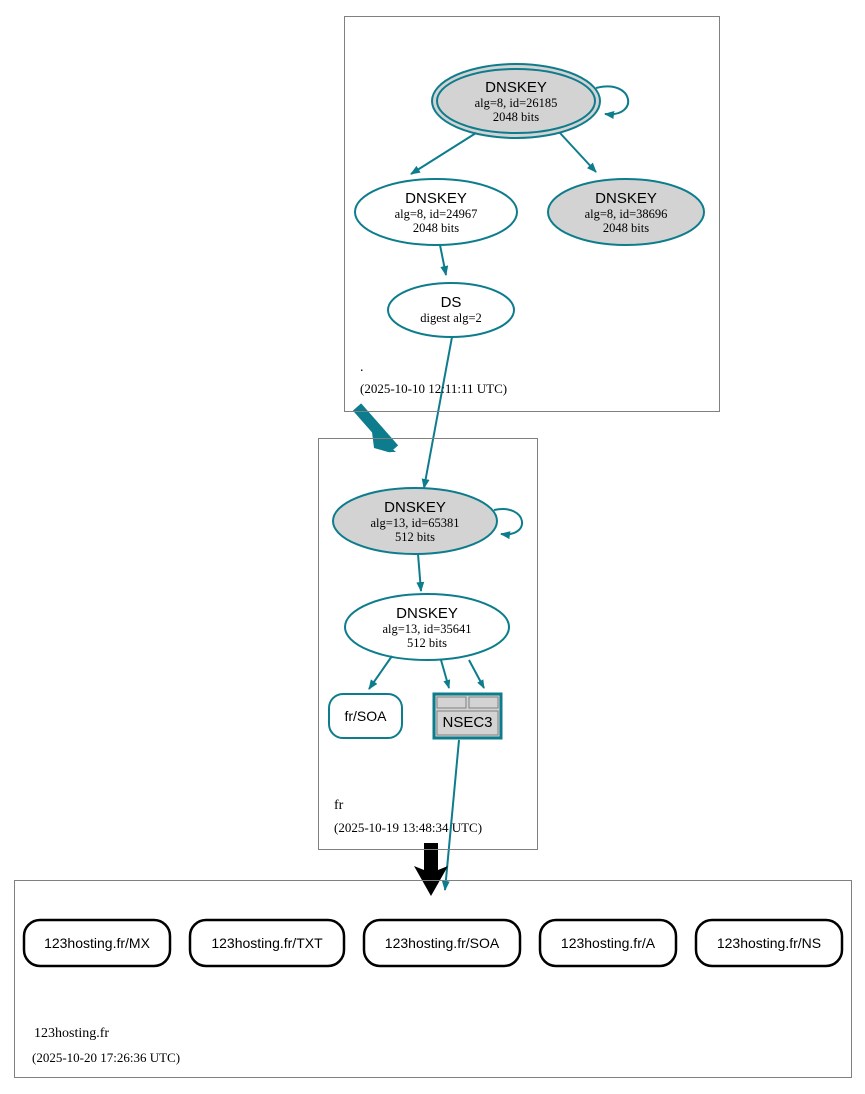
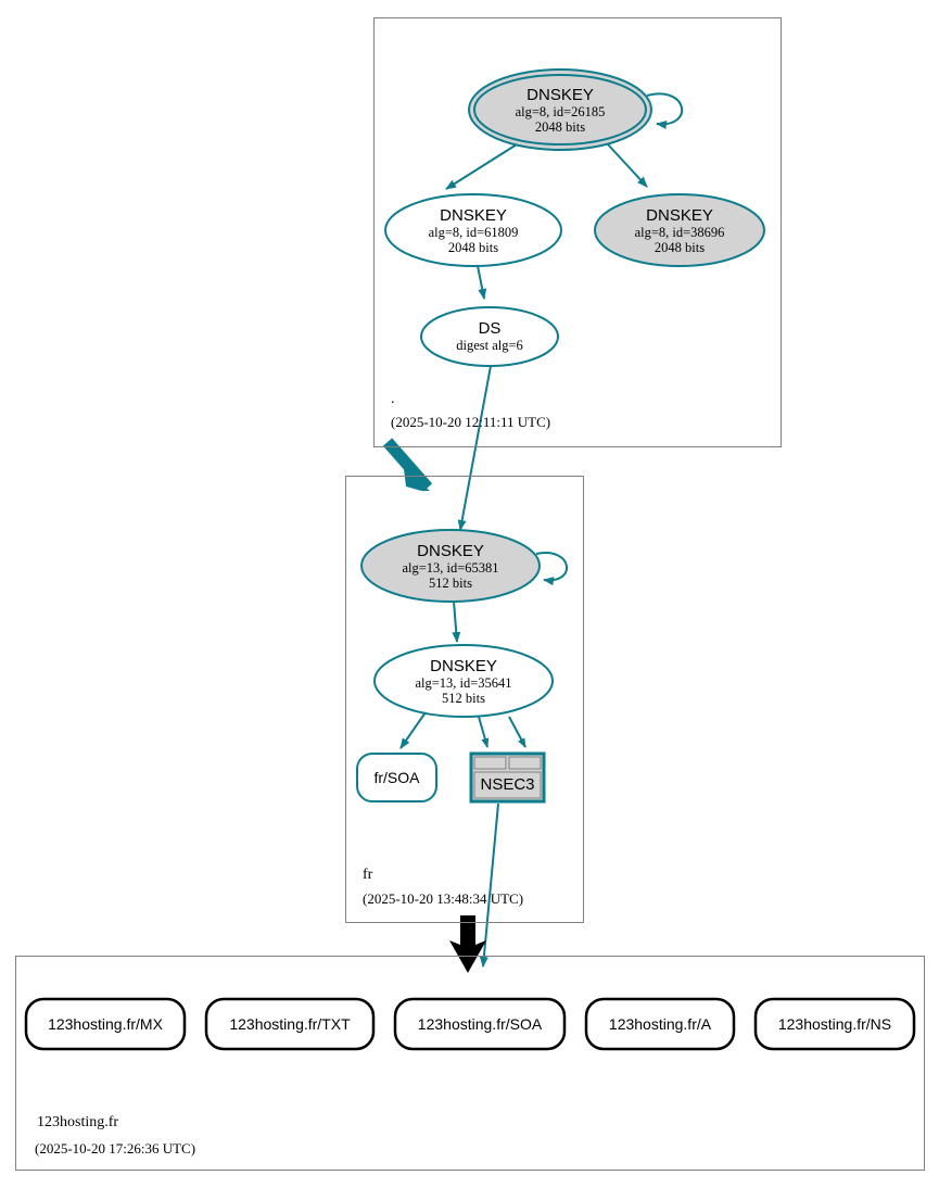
  DNSKEY
  alg=8, id=26185
  2048 bits
  DNSKEY
- alg=8, id=24967
+ alg=8, id=61809
  2048 bits
  DNSKEY
  alg=8, id=38696
  2048 bits
  DS
- digest alg=2
+ digest alg=6
  .
- (2025-10-10 12:11:11 UTC)
+ (2025-10-20 12:11:11 UTC)
  DNSKEY
  alg=13, id=65381
  512 bits
  DNSKEY
  alg=13, id=35641
  512 bits
  fr/SOA
  NSEC3
  fr
- (2025-10-19 13:48:34 UTC)
+ (2025-10-20 13:48:34 UTC)
  123hosting.fr/MX
  123hosting.fr/TXT
  123hosting.fr/SOA
  123hosting.fr/A
  123hosting.fr/NS
  123hosting.fr
  (2025-10-20 17:26:36 UTC)
